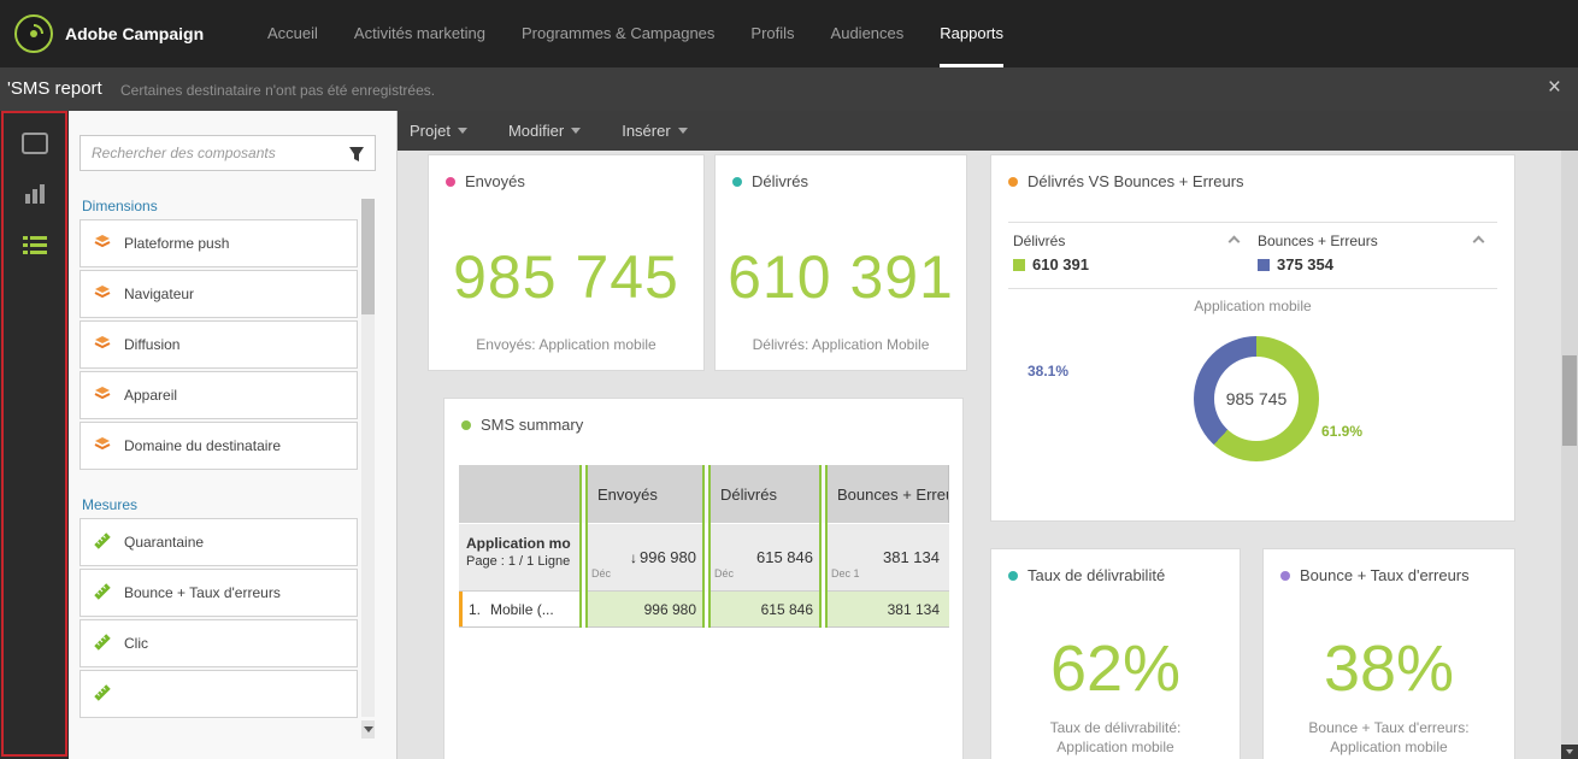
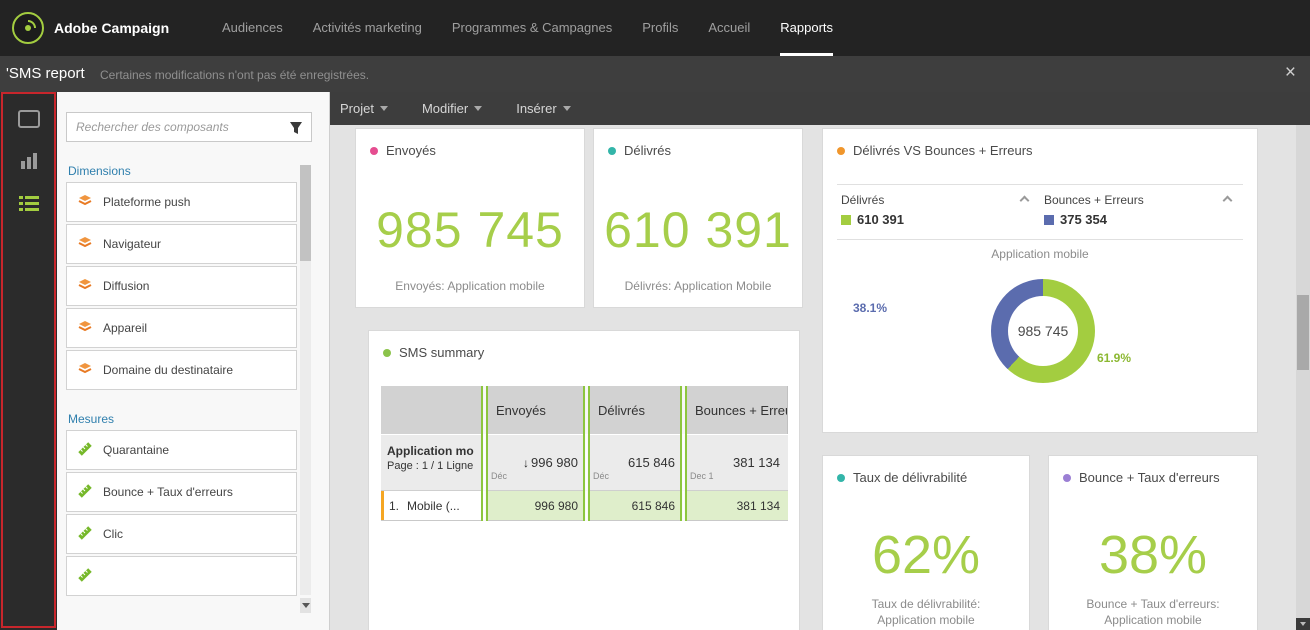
  Adobe Campaign
- Accueil
+ Audiences
  Activités marketing
  Programmes & Campagnes
  Profils
- Audiences
+ Accueil
  Rapports
  'SMS report
- Certaines destinataire n'ont pas été enregistrées.
+ Certaines modifications n'ont pas été enregistrées.
  ×
  Rechercher des composants
  Dimensions
  Plateforme push
  Navigateur
  Diffusion
  Appareil
  Domaine du destinataire
  Mesures
  Quarantaine
  Bounce + Taux d'erreurs
  Clic
  Projet
  Modifier
  Insérer
  Envoyés
  985 745
  Envoyés: Application mobile
  Délivrés
  610 391
  Délivrés: Application Mobile
  Délivrés VS Bounces + Erreurs
  Délivrés
  610 391
  Bounces + Erreurs
  375 354
  Application mobile
  985 745
  38.1%
  61.9%
  SMS summary
  Envoyés
  Délivrés
  Bounces + Erre
  Application mo
  Page : 1 / 1 Ligne
  Déc
  ↓
  996 980
  Déc
  615 846
  Dec 1
  381 134
  1.
  Mobile (...
  996 980
  615 846
  381 134
  Taux de délivrabilité
  62%
  Taux de délivrabilité:
  Application mobile
  Bounce + Taux d'erreurs
  38%
  Bounce + Taux d'erreurs:
  Application mobile
